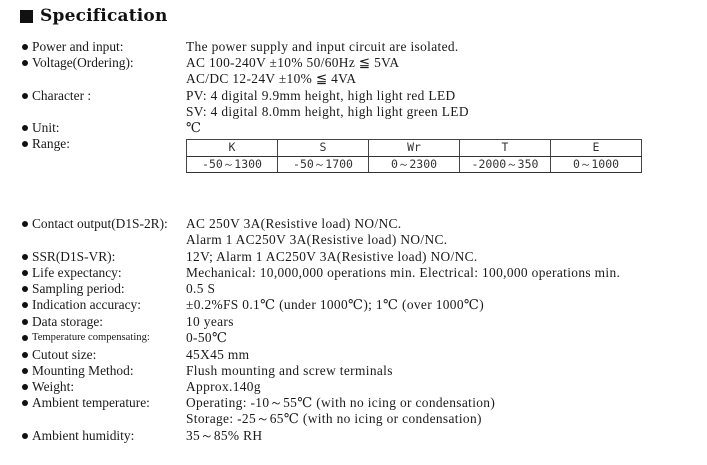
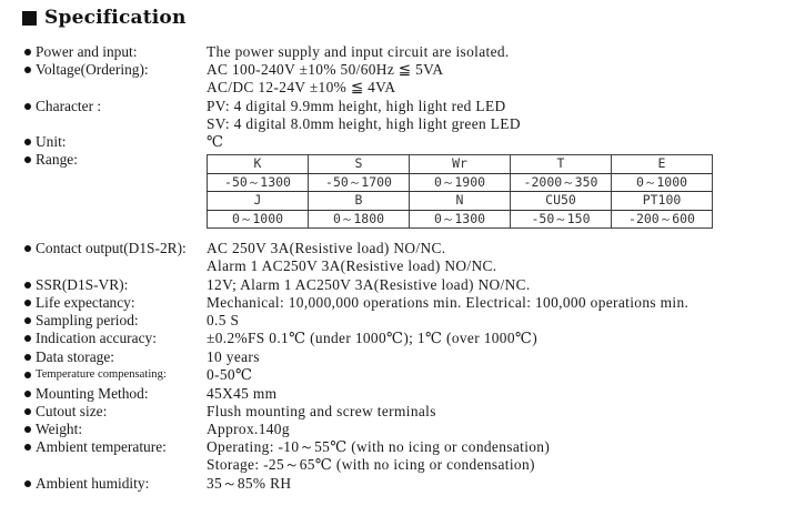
  Specification
  Power and input:
  The power supply and input circuit are isolated.
  Voltage(Ordering):
  AC 100-240V ±10% 50/60Hz ≦ 5VA
  AC/DC 12-24V ±10% ≦ 4VA
  Character :
  PV: 4 digital 9.9mm height, high light red LED
  SV: 4 digital 8.0mm height, high light green LED
  Unit:
  ℃
  Range:
  K	S	Wr	T	E
- -50～1300	-50～1700	0～2300	-2000～350	0～1000
+ -50～1300	-50～1700	0～1900	-2000～350	0～1000
+ J	B	N	CU50	PT100
+ 0～1000	0～1800	0～1300	-50～150	-200～600
  Contact output(D1S-2R):
  AC 250V 3A(Resistive load) NO/NC.
  Alarm 1 AC250V 3A(Resistive load) NO/NC.
  SSR(D1S-VR):
  12V; Alarm 1 AC250V 3A(Resistive load) NO/NC.
  Life expectancy:
  Mechanical: 10,000,000 operations min. Electrical: 100,000 operations min.
  Sampling period:
  0.5 S
  Indication accuracy:
  ±0.2%FS 0.1℃ (under 1000℃); 1℃ (over 1000℃)
  Data storage:
  10 years
  Temperature compensating:
  0-50℃
- Cutout size:
+ Mounting Method:
  45X45 mm
- Mounting Method:
+ Cutout size:
  Flush mounting and screw terminals
  Weight:
  Approx.140g
  Ambient temperature:
  Operating: -10～55℃ (with no icing or condensation)
  Storage: -25～65℃ (with no icing or condensation)
  Ambient humidity:
  35～85% RH
